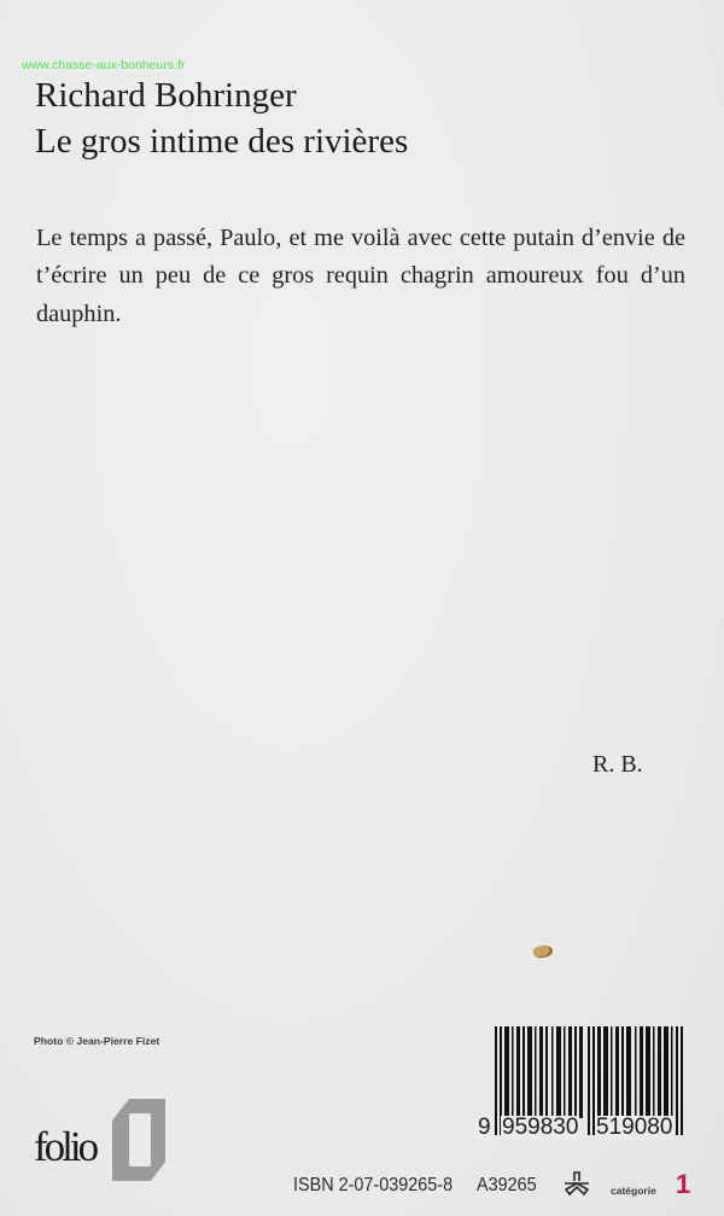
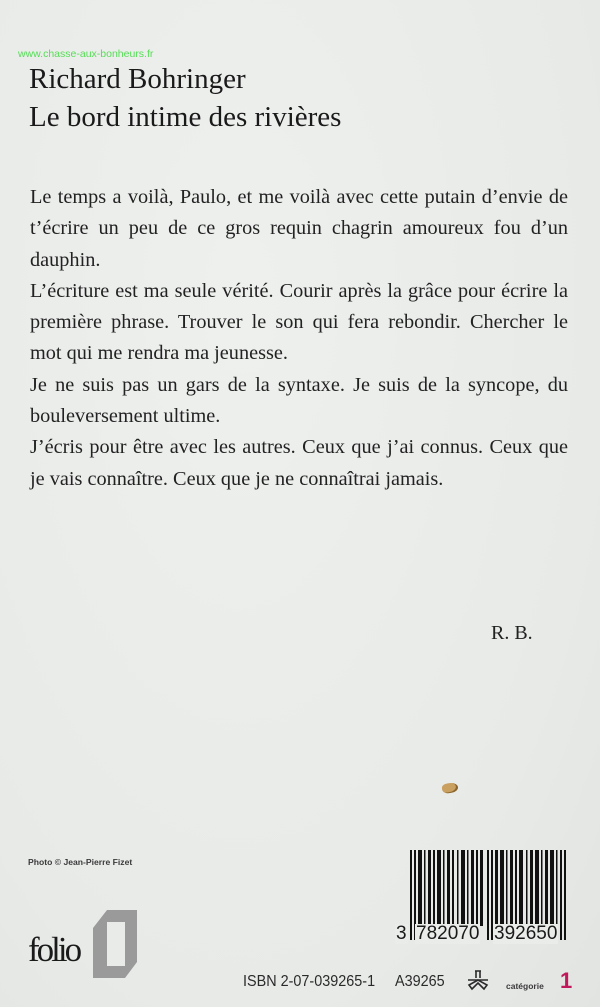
  www.chasse-aux-bonheurs.fr
  Richard Bohringer
- Le gros intime des rivières
+ Le bord intime des rivières
- Le temps a passé, Paulo, et me voilà avec cette putain d’envie de t’écrire un peu de ce gros requin chagrin amoureux fou d’un dauphin.
+ Le temps a voilà, Paulo, et me voilà avec cette putain d’envie de t’écrire un peu de ce gros requin chagrin amoureux fou d’un dauphin.
+ L’écriture est ma seule vérité. Courir après la grâce pour écrire la première phrase. Trouver le son qui fera rebondir. Chercher le mot qui me rendra ma jeunesse.
+ Je ne suis pas un gars de la syntaxe. Je suis de la syncope, du bouleversement ultime.
+ J’écris pour être avec les autres. Ceux que j’ai connus. Ceux que je vais connaître. Ceux que je ne connaîtrai jamais.
  R. B.
  Photo © Jean-Pierre Fizet
  folio
- 9
+ 3
- 959830
+ 782070
- 519080
+ 392650
- ISBN 2-07-039265-8
+ ISBN 2-07-039265-1
  A39265
  catégorie
  1
